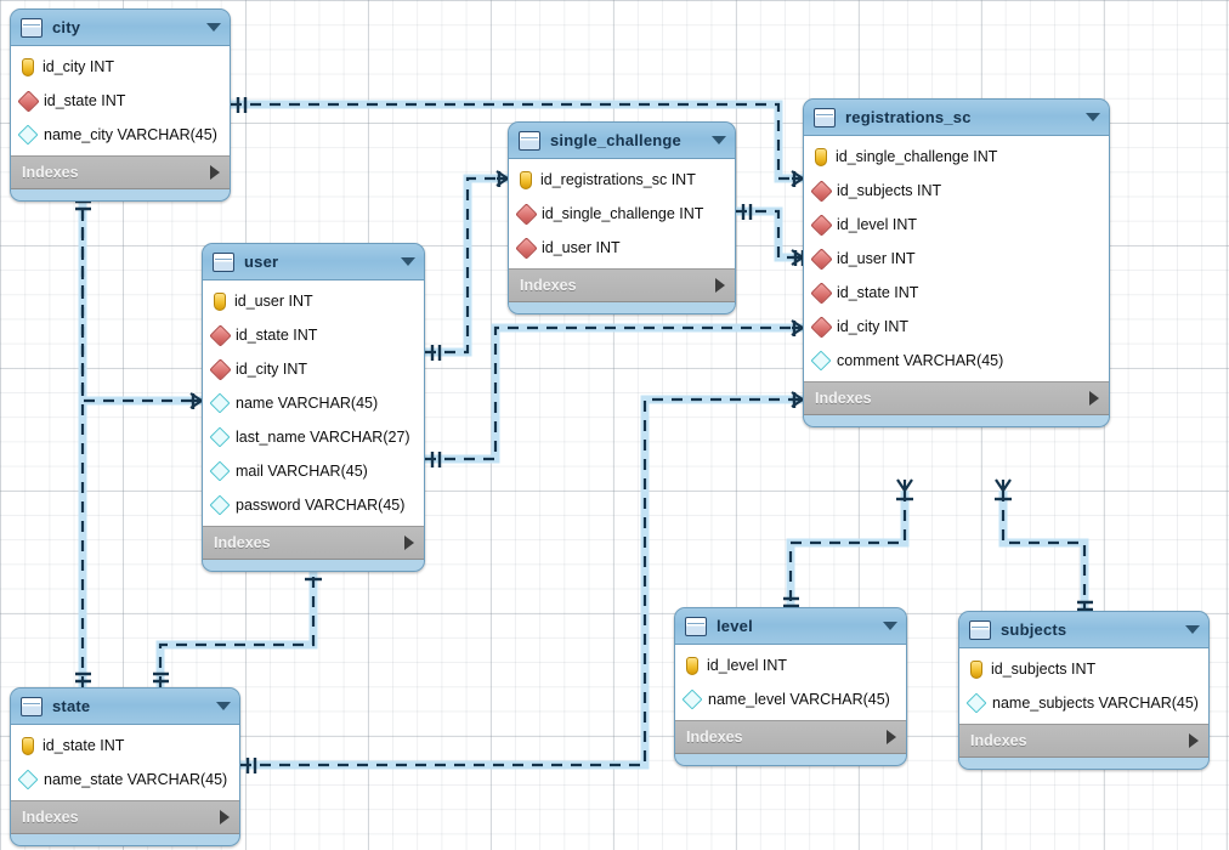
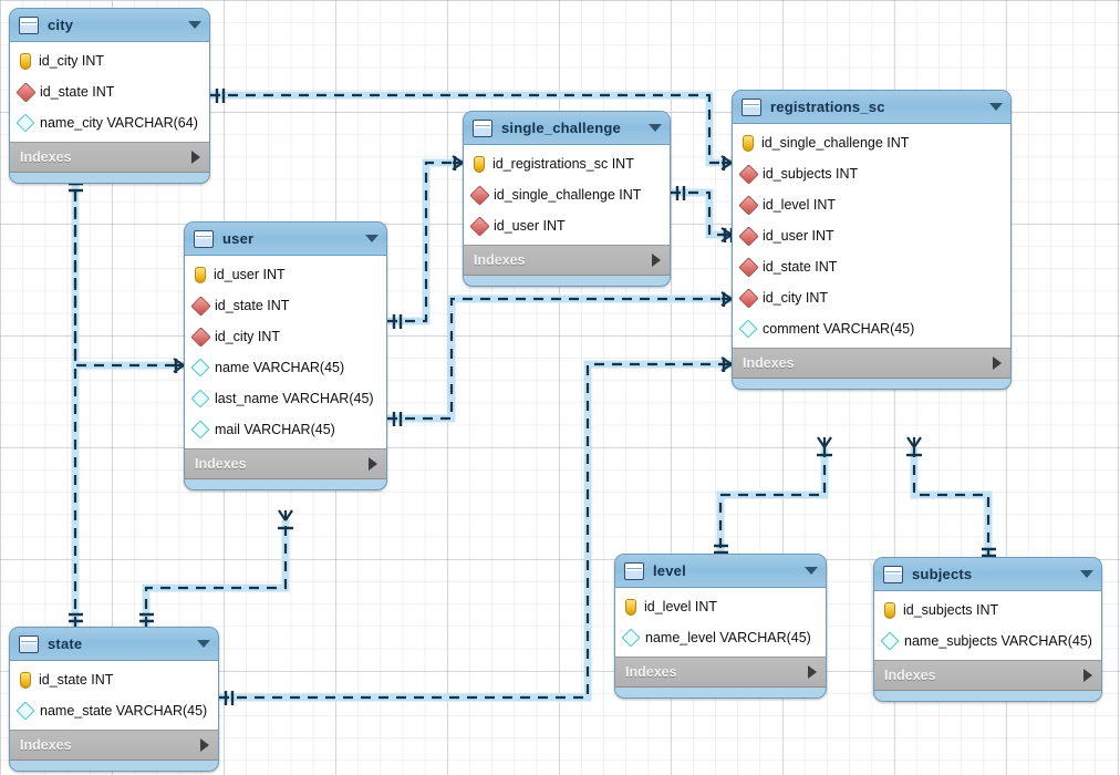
  city
  id_city INT
  id_state INT
- name_city VARCHAR(45)
+ name_city VARCHAR(64)
  Indexes
  single_challenge
  id_registrations_sc INT
  id_single_challenge INT
  id_user INT
  Indexes
  registrations_sc
  id_single_challenge INT
  id_subjects INT
  id_level INT
  id_user INT
  id_state INT
  id_city INT
  comment VARCHAR(45)
  Indexes
  user
  id_user INT
  id_state INT
  id_city INT
  name VARCHAR(45)
- last_name VARCHAR(27)
+ last_name VARCHAR(45)
  mail VARCHAR(45)
- password VARCHAR(45)
  Indexes
  level
  id_level INT
  name_level VARCHAR(45)
  Indexes
  subjects
  id_subjects INT
  name_subjects VARCHAR(45)
  Indexes
  state
  id_state INT
  name_state VARCHAR(45)
  Indexes
